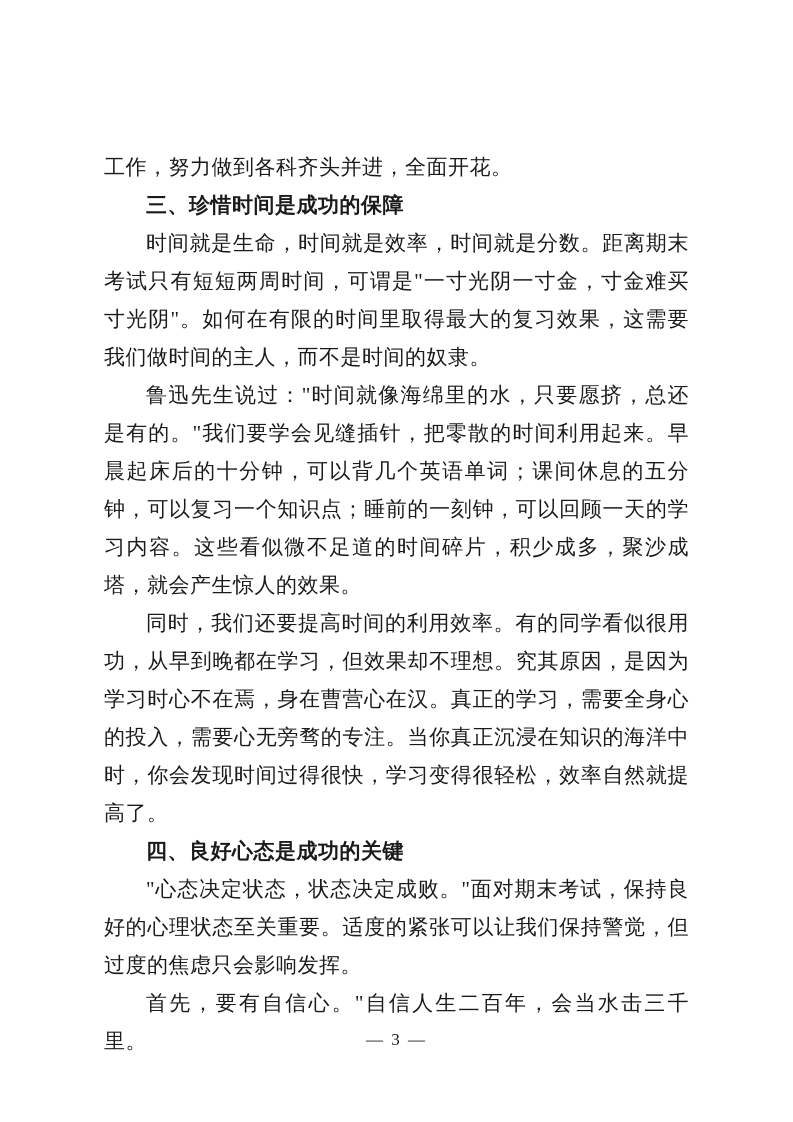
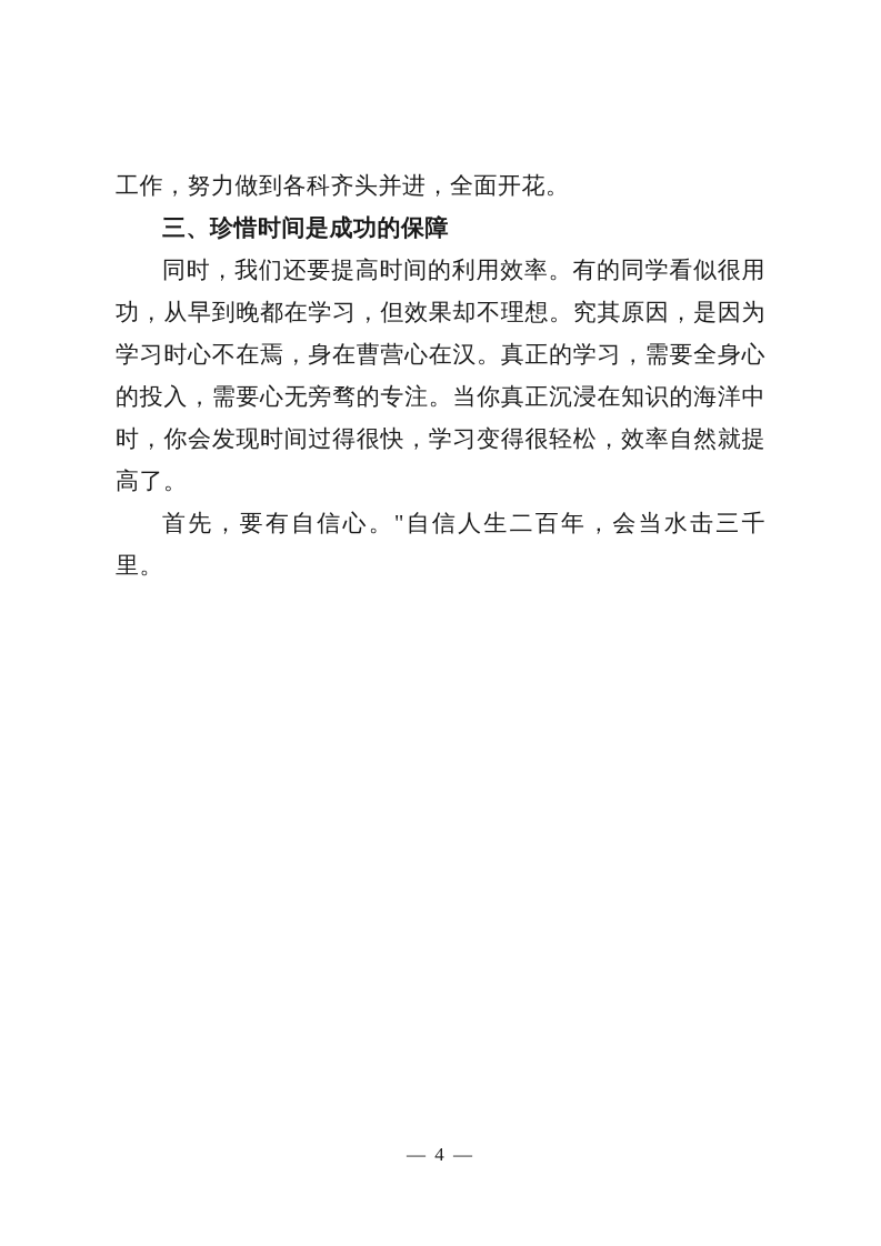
  工作，努力做到各科齐头并进，全面开花。
  三、珍惜时间是成功的保障
- 时间就是生命，时间就是效率，时间就是分数。距离期末考试只有短短两周时间，可谓是"一寸光阴一寸金，寸金难买寸光阴"。如何在有限的时间里取得最大的复习效果，这需要我们做时间的主人，而不是时间的奴隶。
- 鲁迅先生说过："时间就像海绵里的水，只要愿挤，总还是有的。"我们要学会见缝插针，把零散的时间利用起来。早晨起床后的十分钟，可以背几个英语单词；课间休息的五分钟，可以复习一个知识点；睡前的一刻钟，可以回顾一天的学习内容。这些看似微不足道的时间碎片，积少成多，聚沙成塔，就会产生惊人的效果。
  同时，我们还要提高时间的利用效率。有的同学看似很用功，从早到晚都在学习，但效果却不理想。究其原因，是因为学习时心不在焉，身在曹营心在汉。真正的学习，需要全身心的投入，需要心无旁骛的专注。当你真正沉浸在知识的海洋中时，你会发现时间过得很快，学习变得很轻松，效率自然就提高了。
- 四、良好心态是成功的关键
- "心态决定状态，状态决定成败。"面对期末考试，保持良好的心理状态至关重要。适度的紧张可以让我们保持警觉，但过度的焦虑只会影响发挥。
  首先，要有自信心。"自信人生二百年，会当水击三千里。
- — 3 —
+ — 4 —
